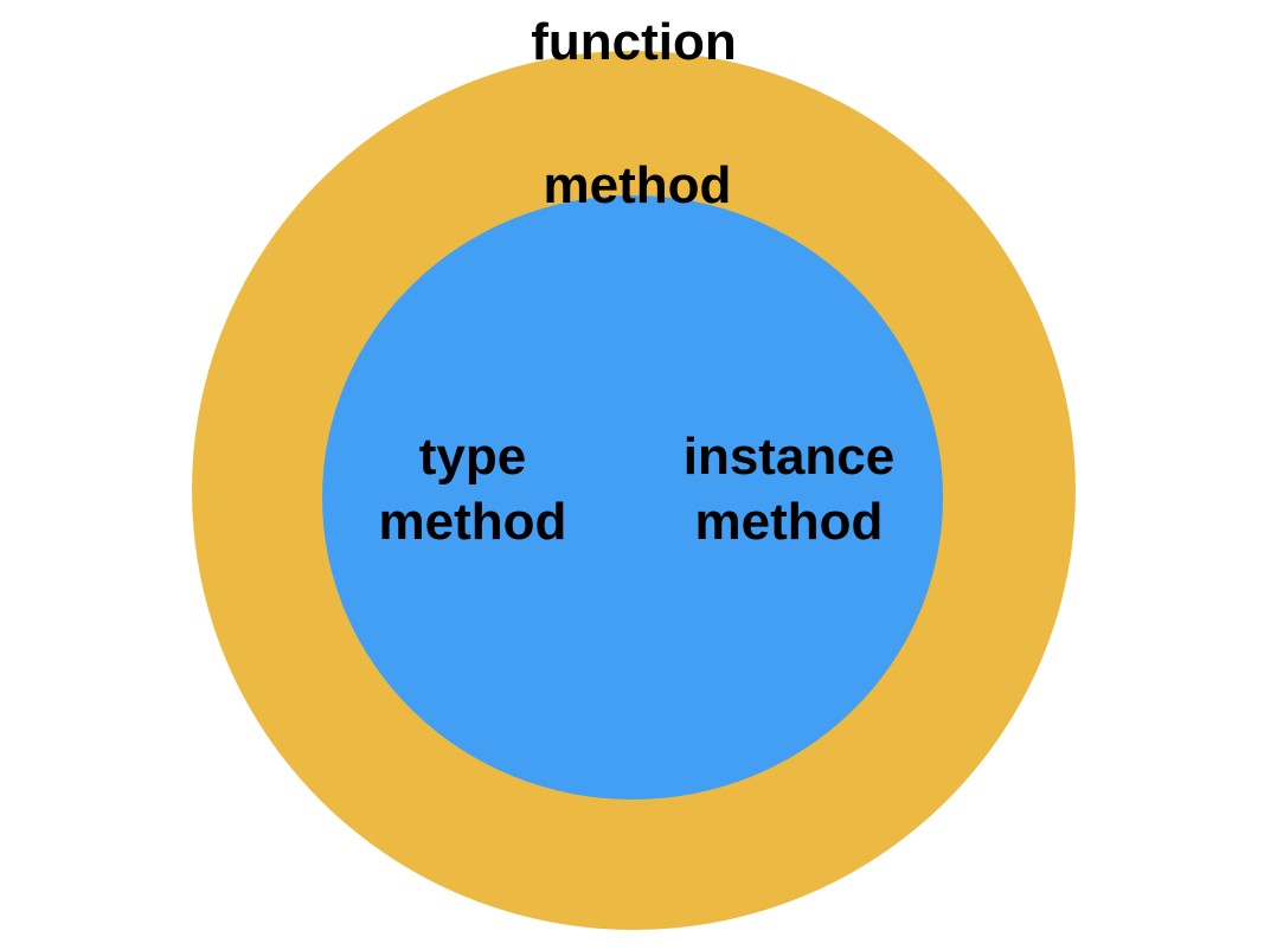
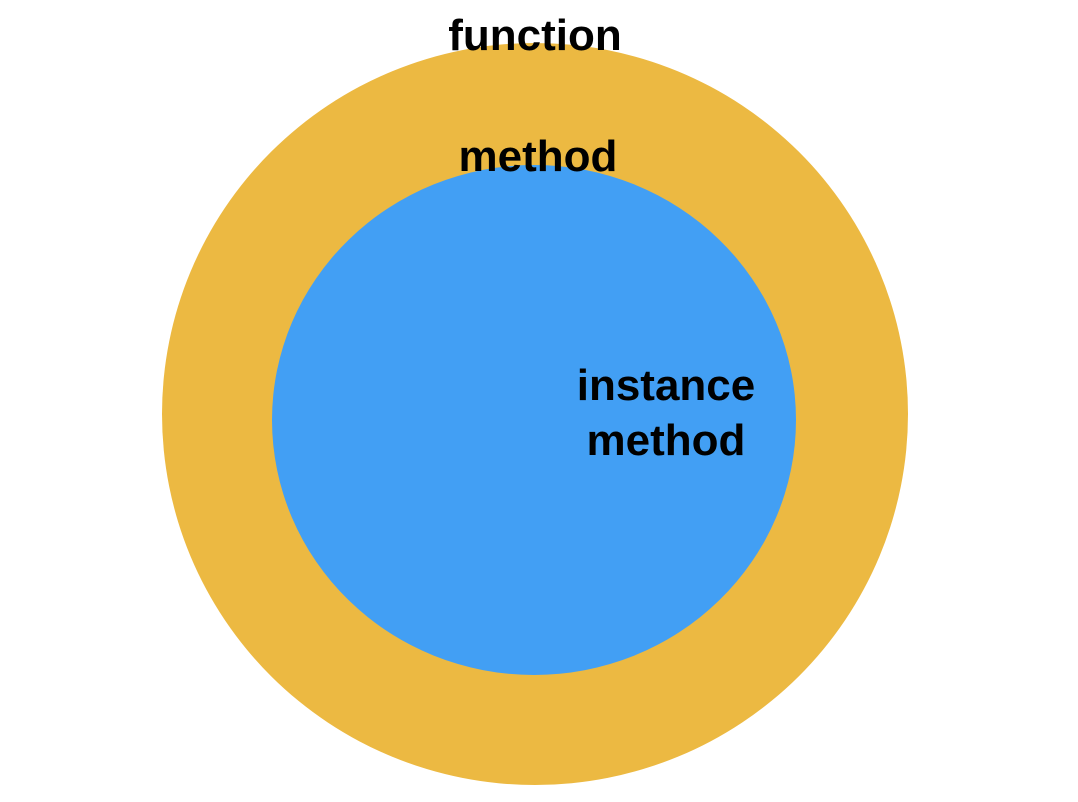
  function
  method
- type method
  instance method
